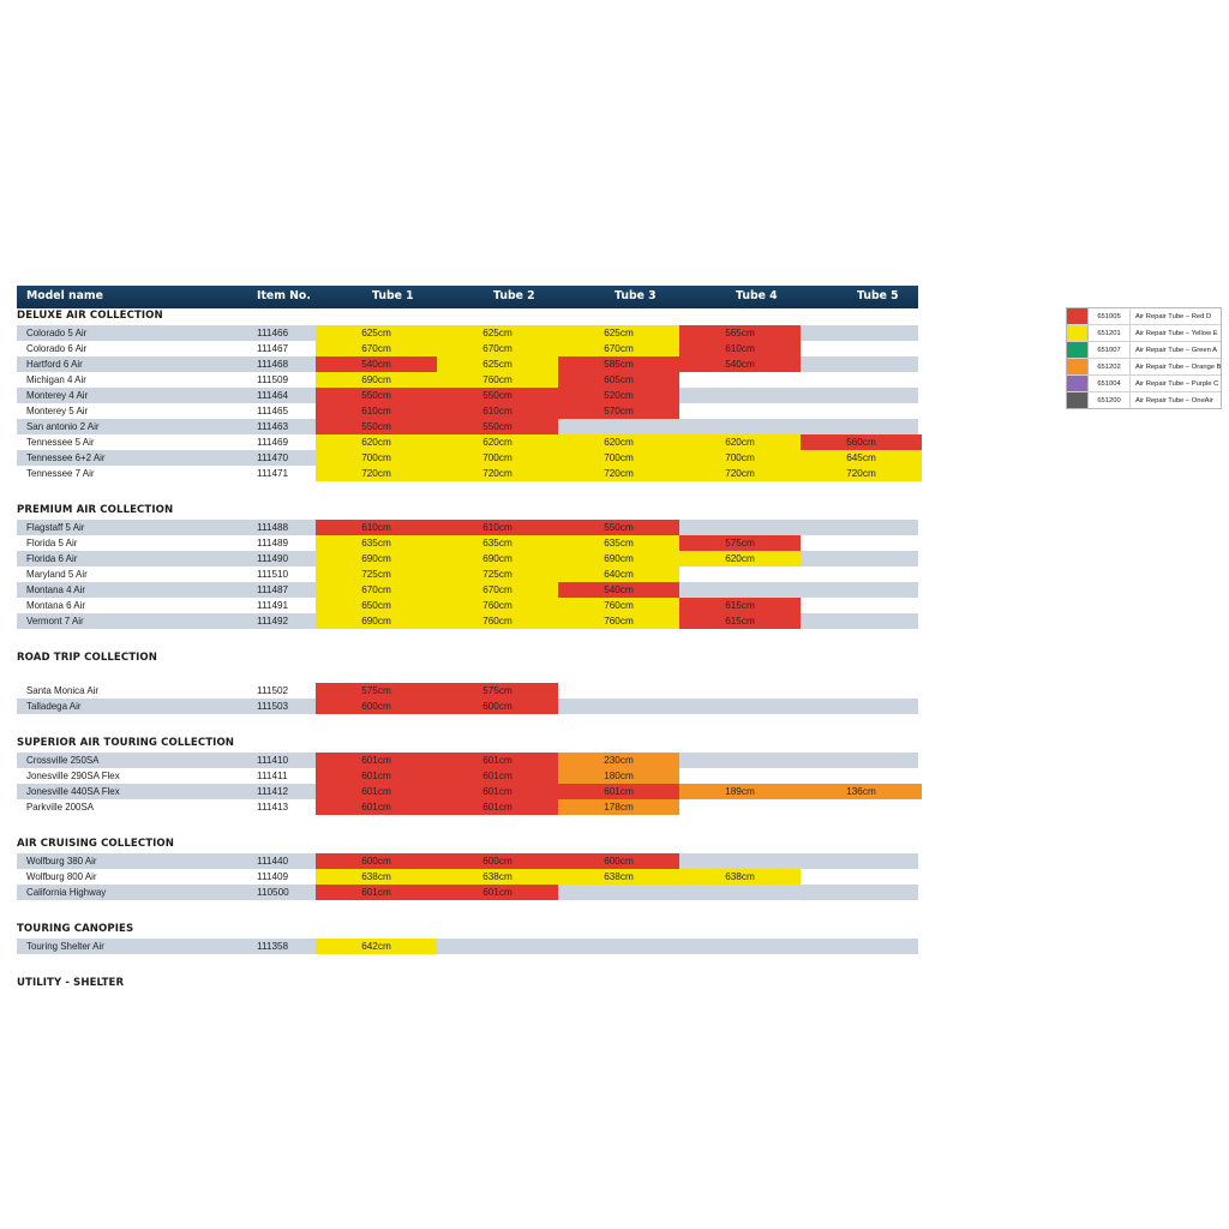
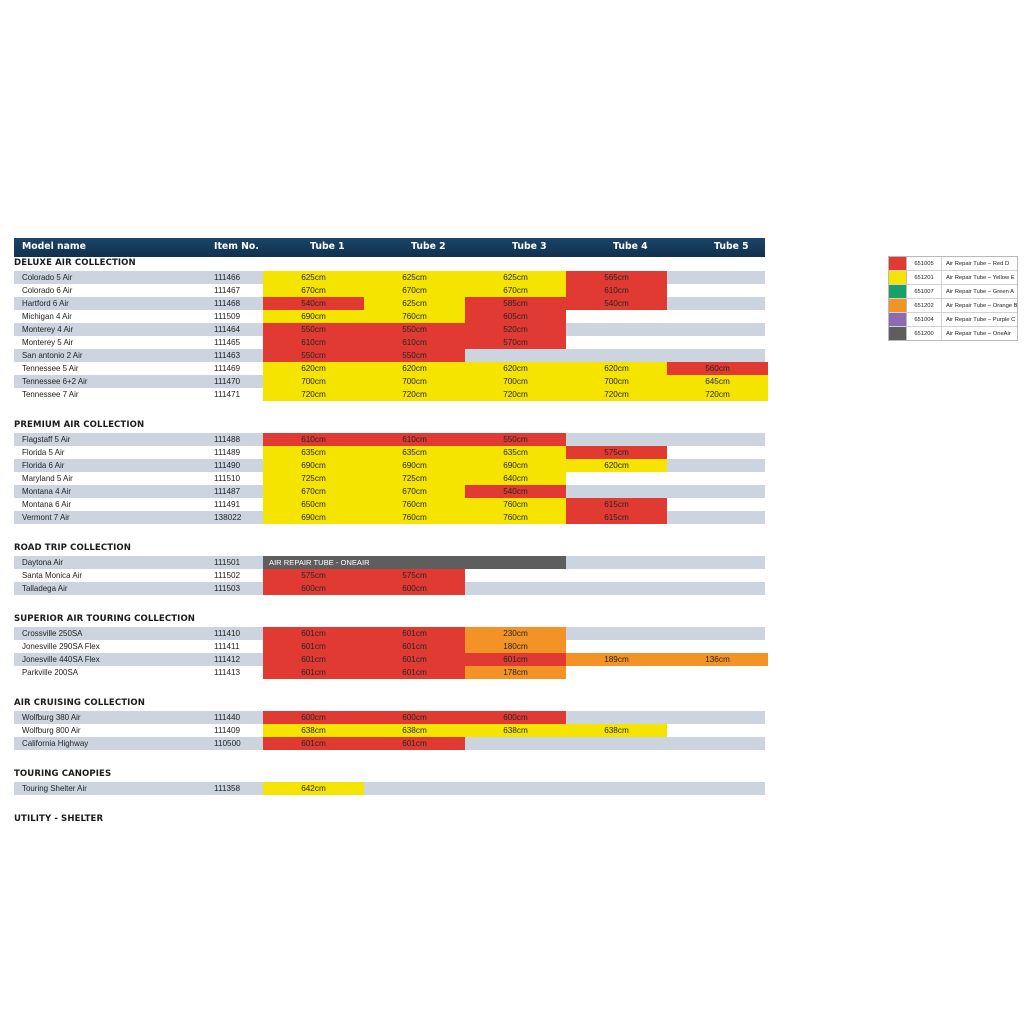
  Model name
  Item No.
  Tube 1
  Tube 2
  Tube 3
  Tube 4
  Tube 5
  DELUXE AIR COLLECTION
  625cm
  625cm
  625cm
  565cm
  Colorado 5 Air
  111466
  670cm
  670cm
  670cm
  610cm
  Colorado 6 Air
  111467
  540cm
  625cm
  585cm
  540cm
  Hartford 6 Air
  111468
  690cm
  760cm
  605cm
  Michigan 4 Air
  111509
  550cm
  550cm
  520cm
  Monterey 4 Air
  111464
  610cm
  610cm
  570cm
  Monterey 5 Air
  111465
  550cm
  550cm
  San antonio 2 Air
  111463
  620cm
  620cm
  620cm
  620cm
  560cm
  Tennessee 5 Air
  111469
  700cm
  700cm
  700cm
  700cm
  645cm
  Tennessee 6+2 Air
  111470
  720cm
  720cm
  720cm
  720cm
  720cm
  Tennessee 7 Air
  111471
  PREMIUM AIR COLLECTION
  610cm
  610cm
  550cm
  Flagstaff 5 Air
  111488
  635cm
  635cm
  635cm
  575cm
  Florida 5 Air
  111489
  690cm
  690cm
  690cm
  620cm
  Florida 6 Air
  111490
  725cm
  725cm
  640cm
  Maryland 5 Air
  111510
  670cm
  670cm
  540cm
  Montana 4 Air
  111487
  650cm
  760cm
  760cm
  615cm
  Montana 6 Air
  111491
  690cm
  760cm
  760cm
  615cm
  Vermont 7 Air
- 111492
+ 138022
  ROAD TRIP COLLECTION
+ AIR REPAIR TUBE - ONEAIR
+ Daytona Air
+ 111501
  575cm
  575cm
  Santa Monica Air
  111502
  600cm
  600cm
  Talladega Air
  111503
  SUPERIOR AIR TOURING COLLECTION
  601cm
  601cm
  230cm
  Crossville 250SA
  111410
  601cm
  601cm
  180cm
  Jonesville 290SA Flex
  111411
  601cm
  601cm
  601cm
  189cm
  136cm
  Jonesville 440SA Flex
  111412
  601cm
  601cm
  178cm
  Parkville 200SA
  111413
  AIR CRUISING COLLECTION
  600cm
  600cm
  600cm
  Wolfburg 380 Air
  111440
  638cm
  638cm
  638cm
  638cm
  Wolfburg 800 Air
  111409
  601cm
  601cm
  California Highway
  110500
  TOURING CANOPIES
  642cm
  Touring Shelter Air
  111358
  UTILITY - SHELTER
